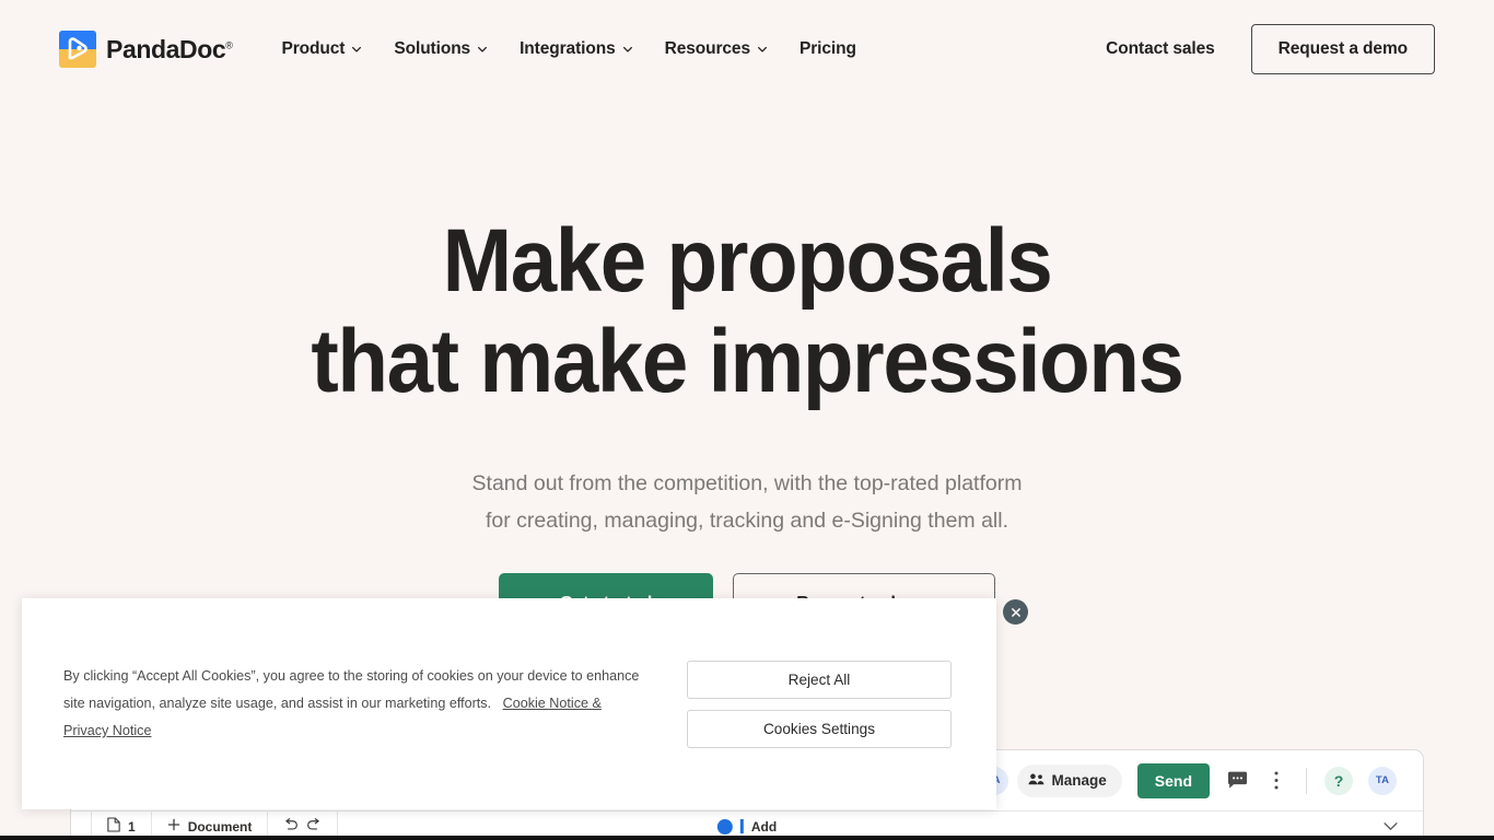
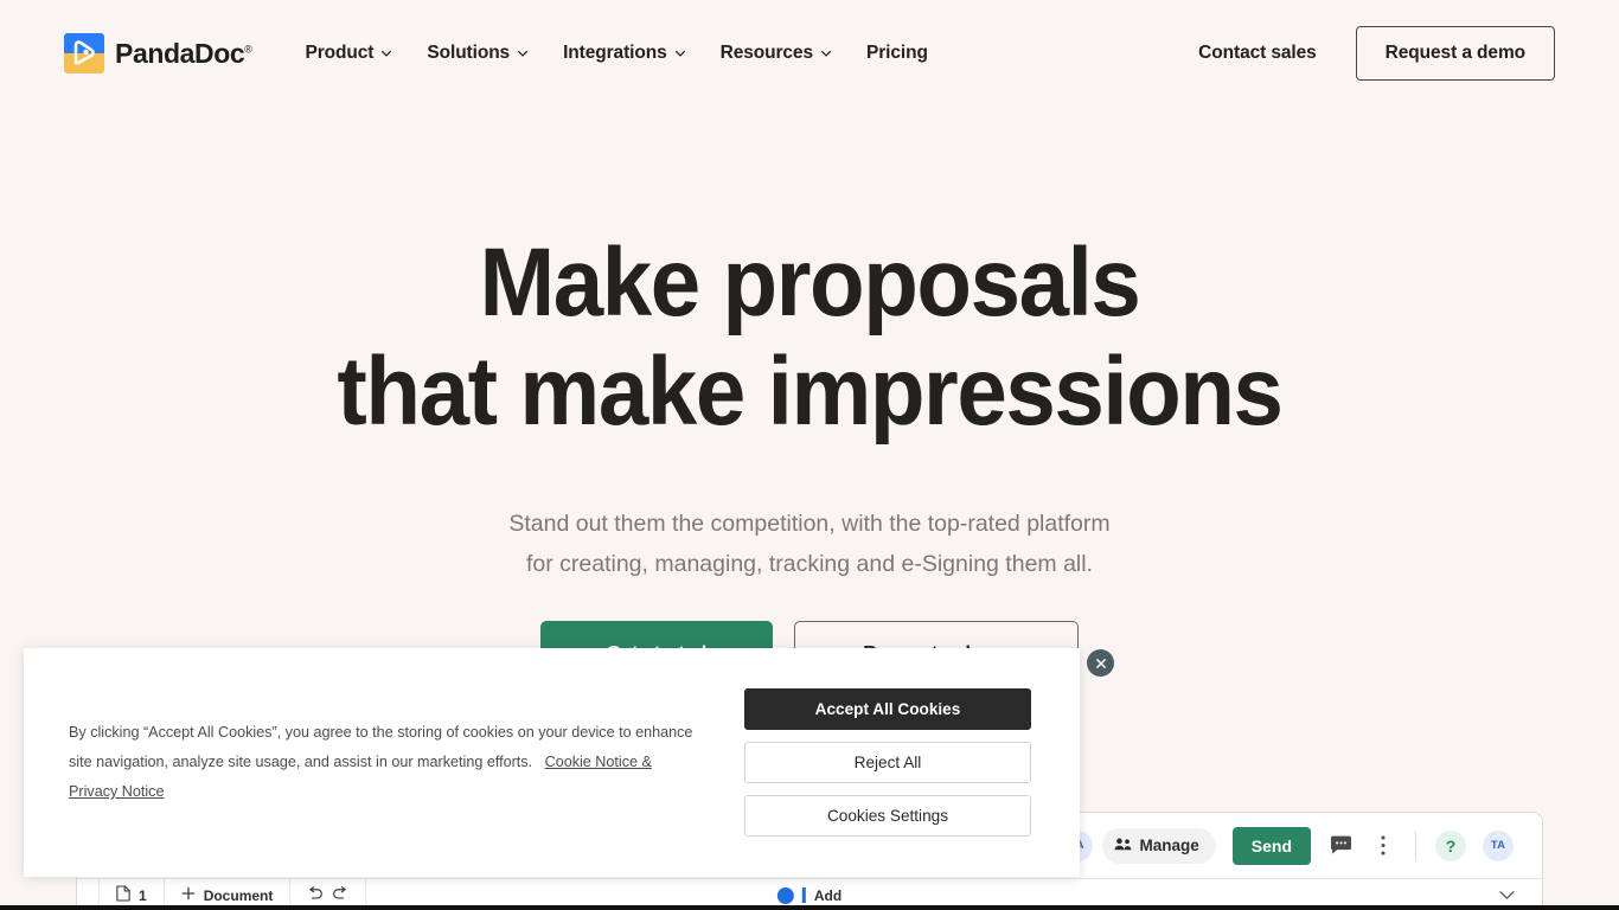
  PandaDoc®
  Product
  Solutions
  Integrations
  Resources
  Pricing
  Contact sales
  Request a demo
  Make proposals
  that make impressions
- Stand out from the competition, with the top-rated platform
+ Stand out them the competition, with the top-rated platform
  for creating, managing, tracking and e-Signing them all.
  Manage
  Send
  ?
  TA
  1
  Document
  Add
  By clicking “Accept All Cookies”, you agree to the storing of cookies on your device to enhance site navigation, analyze site usage, and assist in our marketing efforts. Cookie Notice & Privacy Notice
+ Accept All Cookies
  Reject All
  Cookies Settings
